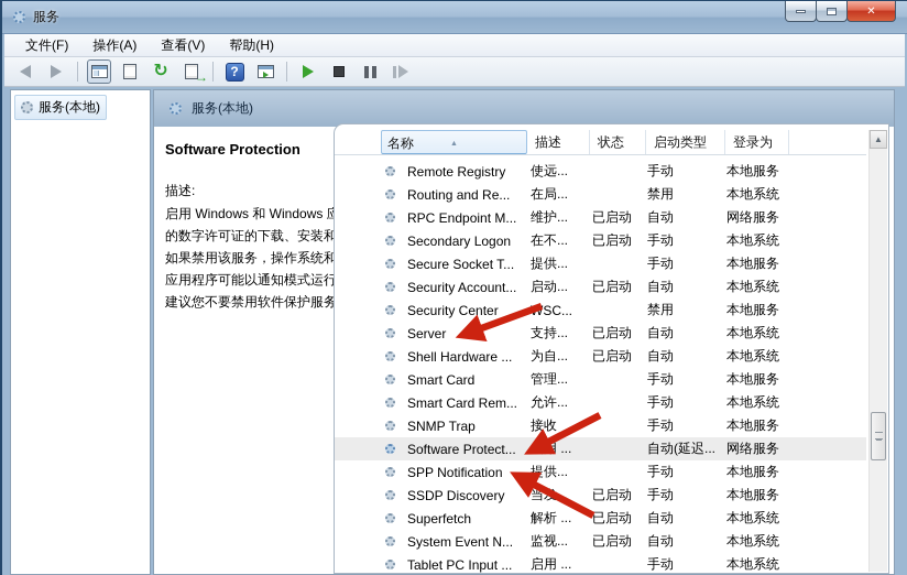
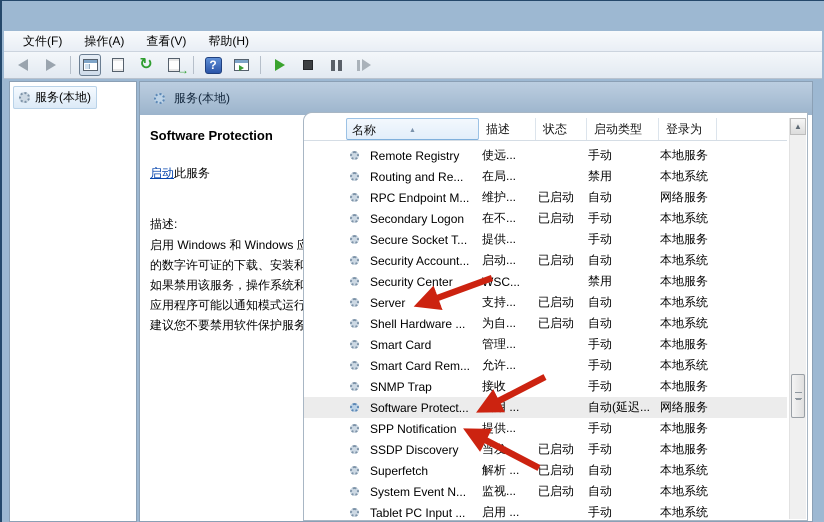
- 服务
- ✕
  文件(F)
  操作(A)
  查看(V)
  帮助(H)
  ↻
  →
  ?
  服务(本地)
  服务(本地)
  Software Protection
+ 启动此服务
  描述:
  启用 Windows 和 Windows的数字许可证的下载、安装和如果禁用该服务，操作系统和应用程序可能以通知模式运行建议您不要禁用软件保护服务
  名称
  描述
  状态
  启动类型
  登录为
  Remote Registry
  使远...
  手动
  本地服务
  Routing and Re...
  在局...
  禁用
  本地系统
  RPC Endpoint M...
  维护...
  已启动
  自动
  网络服务
  Secondary Logon
  在不...
  已启动
  手动
  本地系统
  Secure Socket T...
  提供...
  手动
  本地服务
  Security Account...
  启动...
  已启动
  自动
  本地系统
  Security Center
  SC...
  禁用
  本地服务
  Server
  支持...
  已启动
  自动
  本地系统
  Shell Hardware ...
  为自...
  已启动
  自动
  本地系统
  Smart Card
  管理...
  手动
  本地服务
  Smart Card Rem...
  允许...
  手动
  本地系统
  SNMP Trap
  接收
  手动
  本地服务
  Software Protect...
  用 ...
  自动(延迟...
  网络服务
  SPP Notification
  提供...
  手动
  本地服务
  SSDP Discovery
  已启动
  手动
  本地服务
  Superfetch
  解析 ...
  已启动
  自动
  本地系统
  System Event N...
  监视...
  已启动
  自动
  本地系统
  Tablet PC Input ...
  启用 ...
  手动
  本地系统
  ▲
